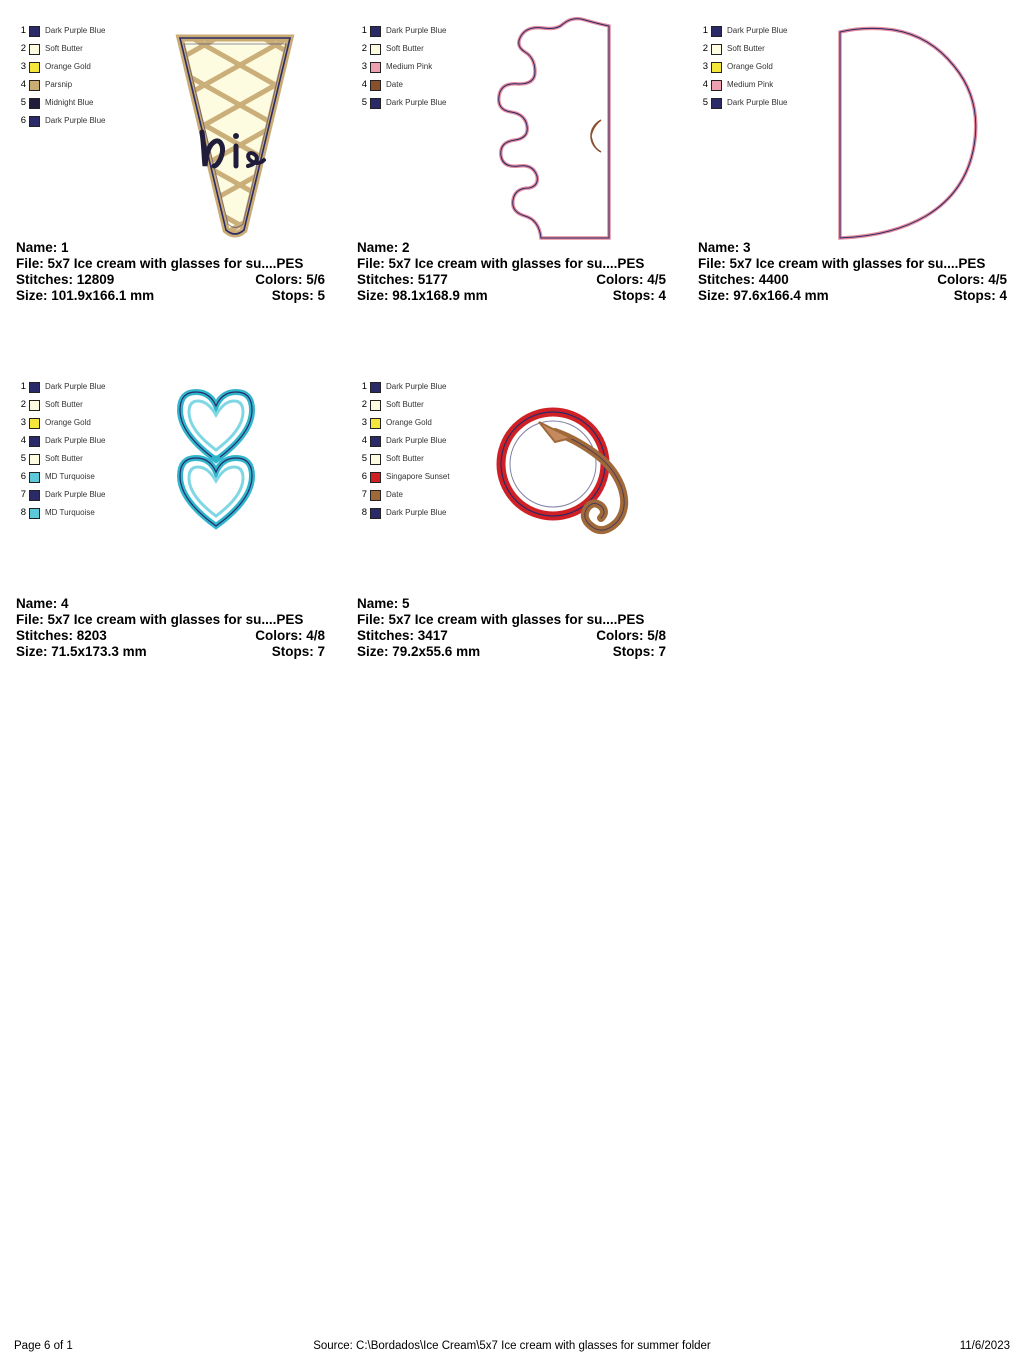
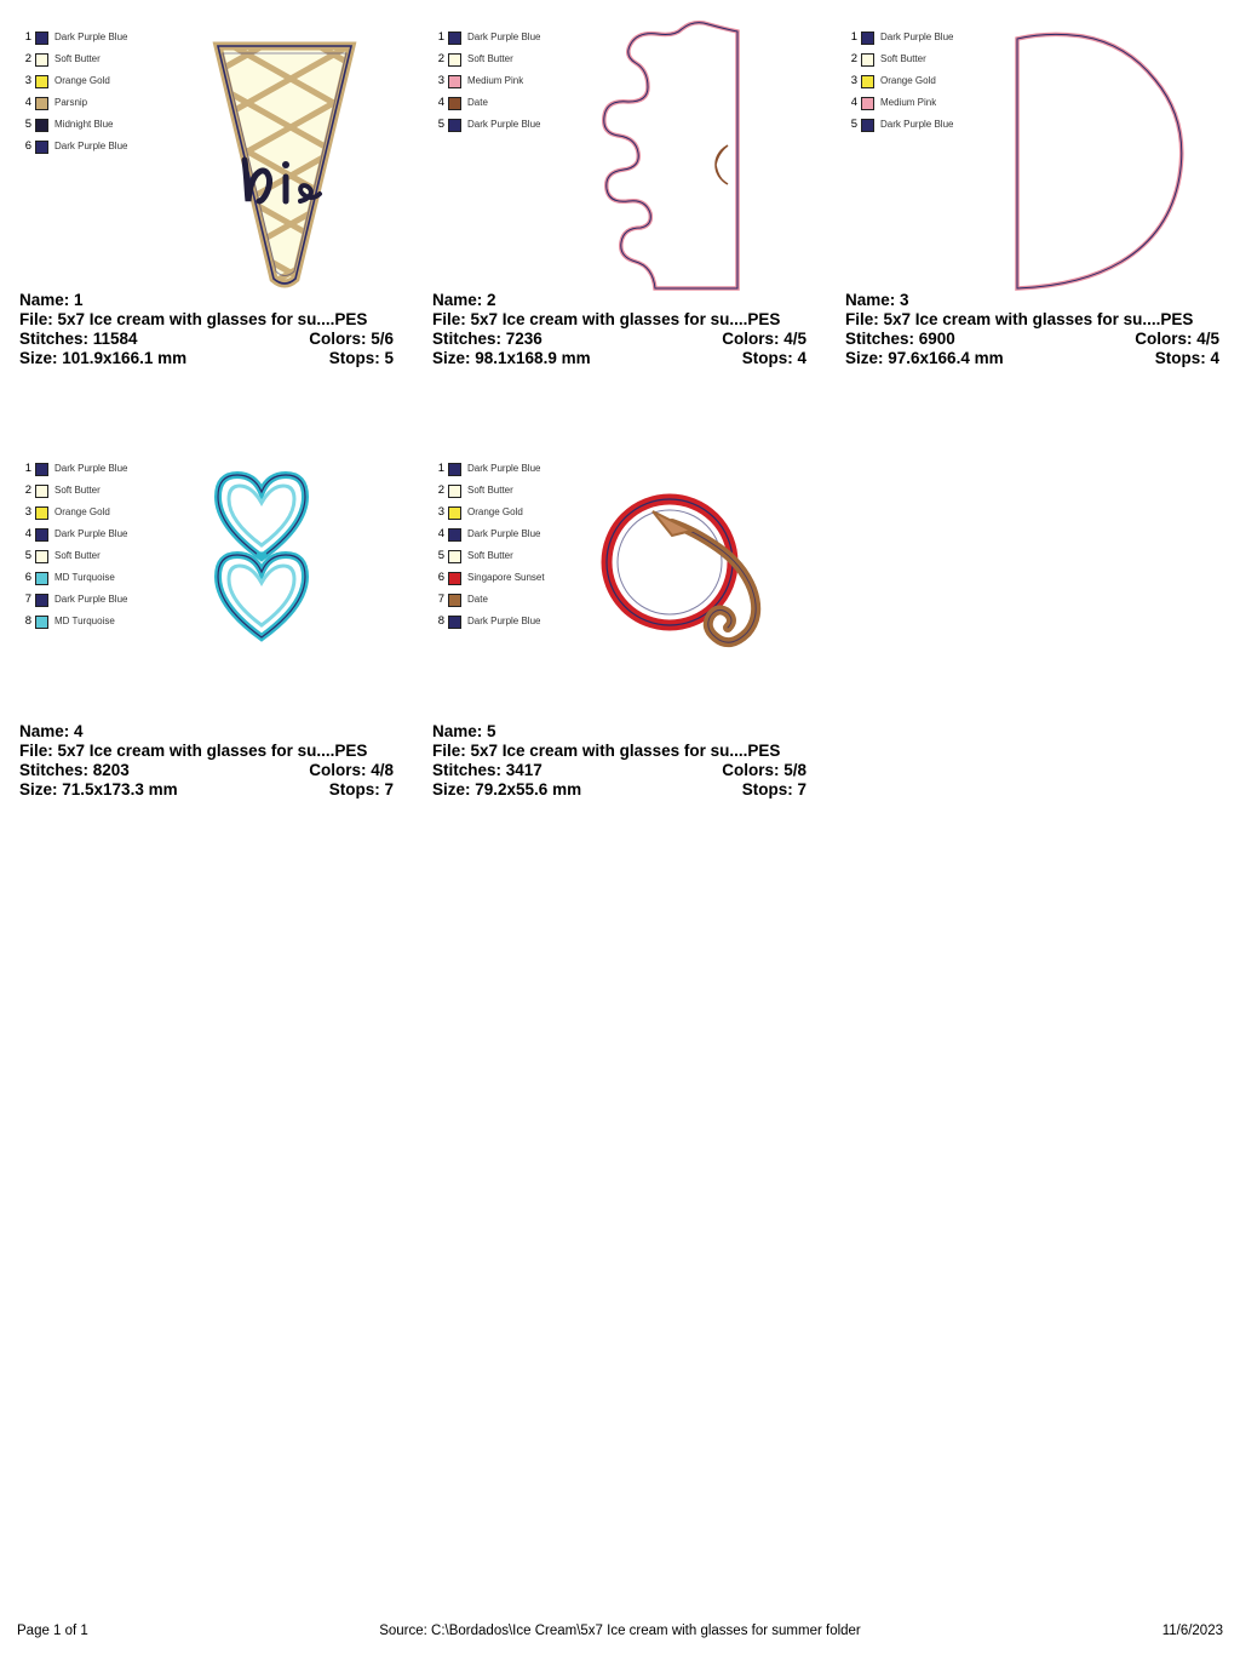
  1
  Dark Purple Blue
  2
  Soft Butter
  3
  Orange Gold
  4
  Parsnip
  5
  Midnight Blue
  6
  Dark Purple Blue
  Name: 1
  File: 5x7 Ice cream with glasses for su....PES
- Stitches: 12809
+ Stitches: 11584
  Colors: 5/6
  Size: 101.9x166.1 mm
  Stops: 5
  1
  Dark Purple Blue
  2
  Soft Butter
  3
  Medium Pink
  4
  Date
  5
  Dark Purple Blue
  Name: 2
  File: 5x7 Ice cream with glasses for su....PES
- Stitches: 5177
+ Stitches: 7236
  Colors: 4/5
  Size: 98.1x168.9 mm
  Stops: 4
  1
  Dark Purple Blue
  2
  Soft Butter
  3
  Orange Gold
  4
  Medium Pink
  5
  Dark Purple Blue
  Name: 3
  File: 5x7 Ice cream with glasses for su....PES
- Stitches: 4400
+ Stitches: 6900
  Colors: 4/5
  Size: 97.6x166.4 mm
  Stops: 4
  1
  Dark Purple Blue
  2
  Soft Butter
  3
  Orange Gold
  4
  Dark Purple Blue
  5
  Soft Butter
  6
  MD Turquoise
  7
  Dark Purple Blue
  8
  MD Turquoise
  Name: 4
  File: 5x7 Ice cream with glasses for su....PES
  Stitches: 8203
  Colors: 4/8
  Size: 71.5x173.3 mm
  Stops: 7
  1
  Dark Purple Blue
  2
  Soft Butter
  3
  Orange Gold
  4
  Dark Purple Blue
  5
  Soft Butter
  6
  Singapore Sunset
  7
  Date
  8
  Dark Purple Blue
  Name: 5
  File: 5x7 Ice cream with glasses for su....PES
  Stitches: 3417
  Colors: 5/8
  Size: 79.2x55.6 mm
  Stops: 7
- Page 6 of 1
+ Page 1 of 1
  Source: C:\Bordados\Ice Cream\5x7 Ice cream with glasses for summer folder
  11/6/2023
